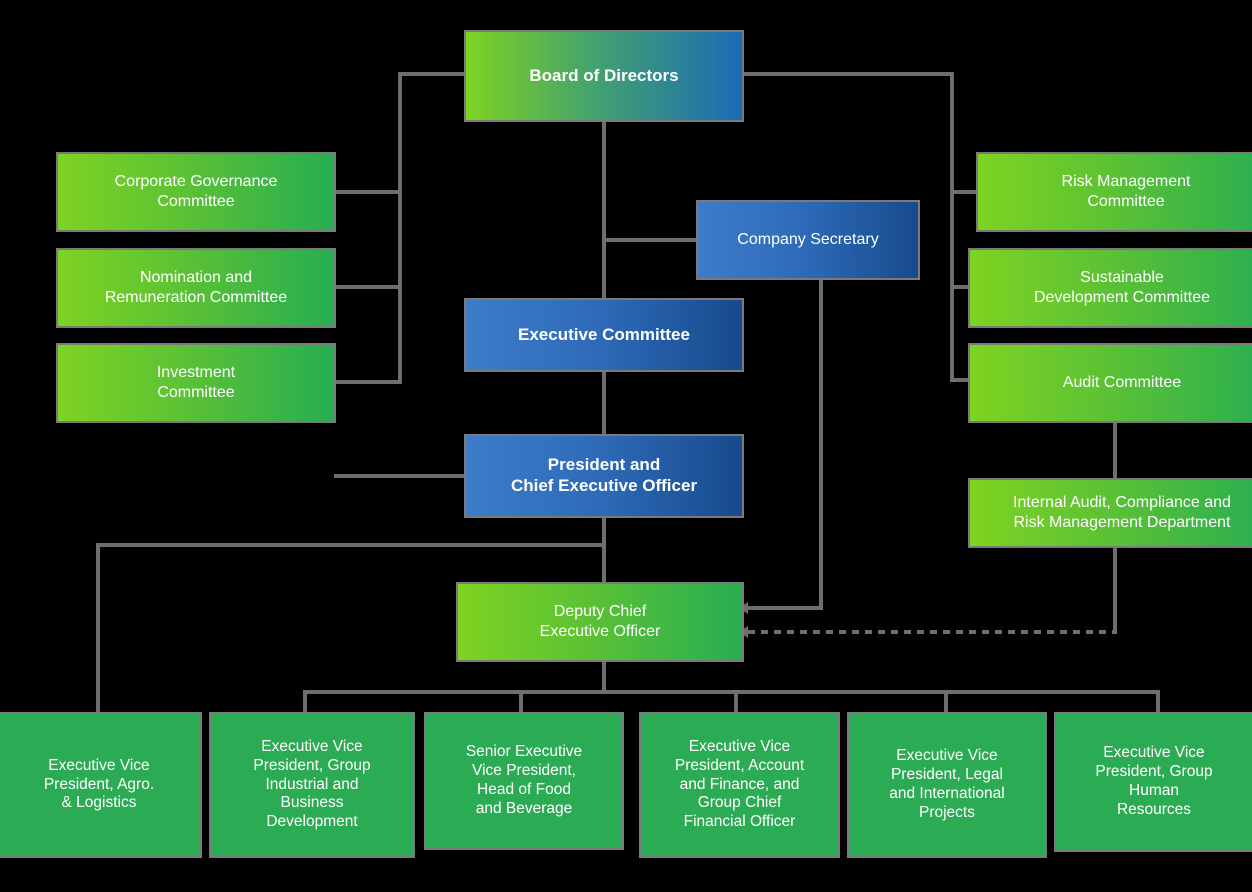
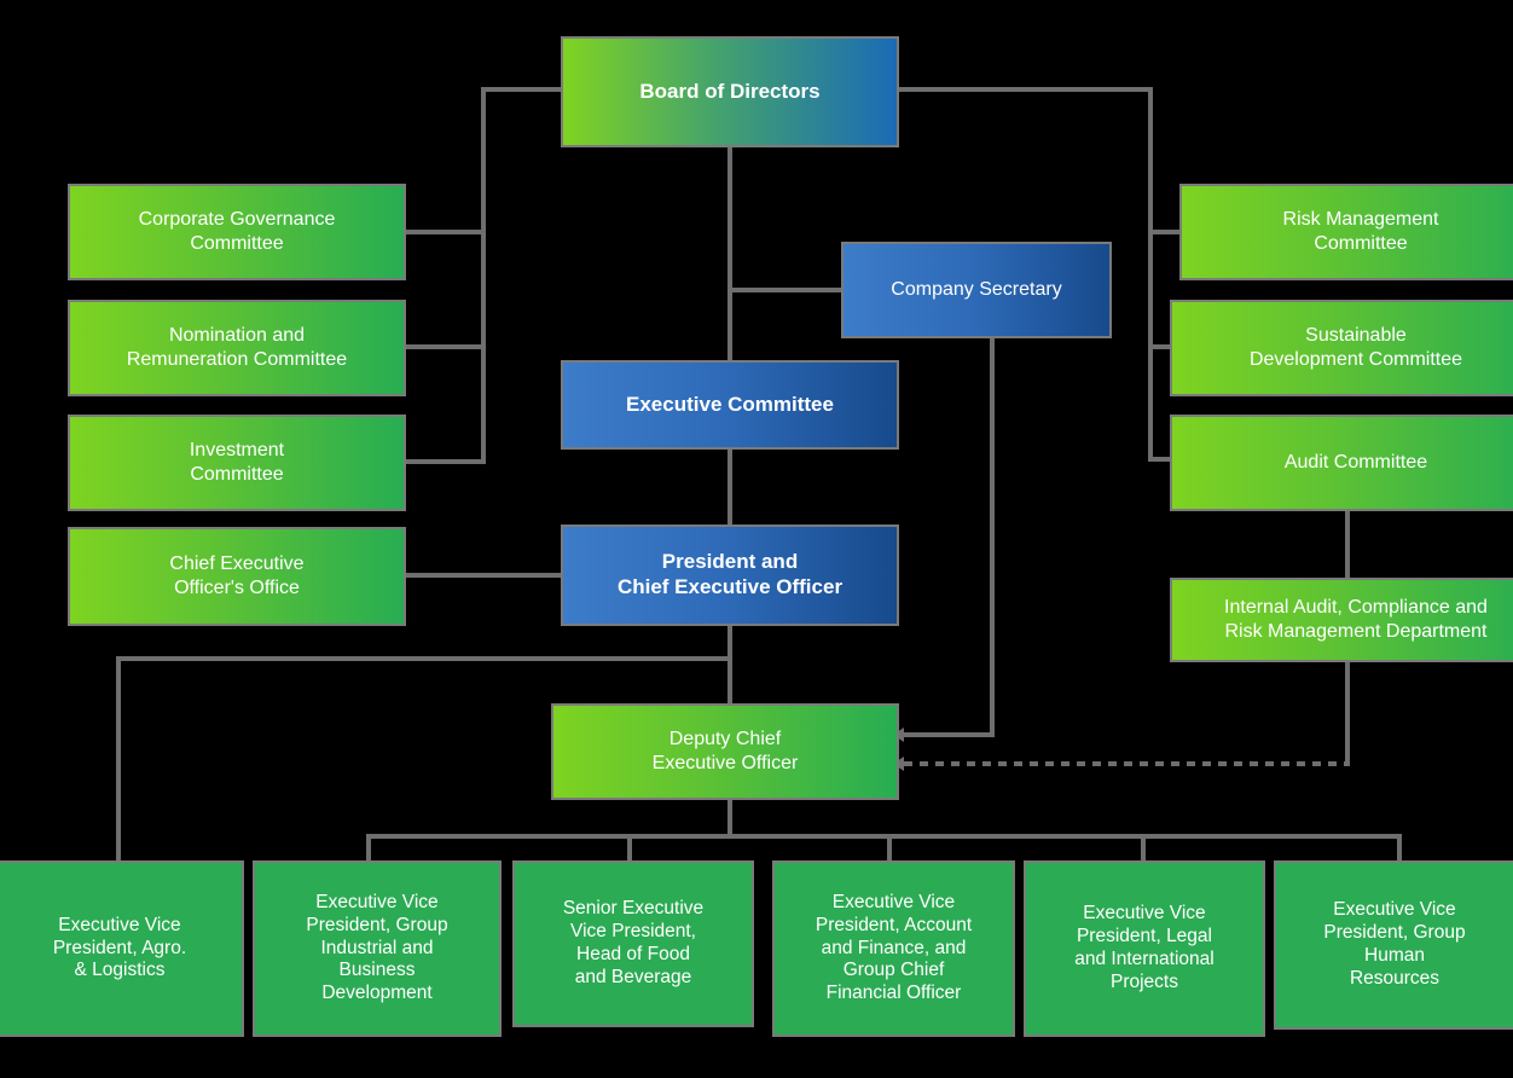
  Board of Directors
  Company Secretary
  Executive Committee
  President and
  Chief Executive Officer
  Deputy Chief
  Executive Officer
  Corporate Governance
  Committee
  Nomination and
  Remuneration Committee
  Investment
  Committee
+ Chief Executive
+ Officer's Office
  Risk Management
  Committee
  Sustainable
  Development Committee
  Audit Committee
  Internal Audit, Compliance and
  Risk Management Department
  Executive Vice
  President, Agro.
  & Logistics
  Executive Vice
  President, Group
  Industrial and
  Business
  Development
  Senior Executive
  Vice President,
  Head of Food
  and Beverage
  Executive Vice
  President, Account
  and Finance, and
  Group Chief
  Financial Officer
  Executive Vice
  President, Legal
  and International
  Projects
  Executive Vice
  President, Group
  Human
  Resources
